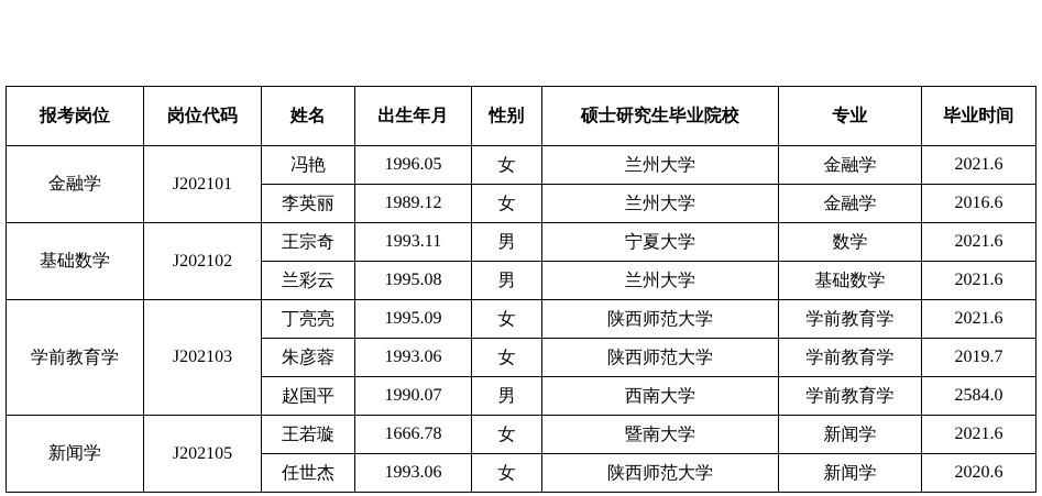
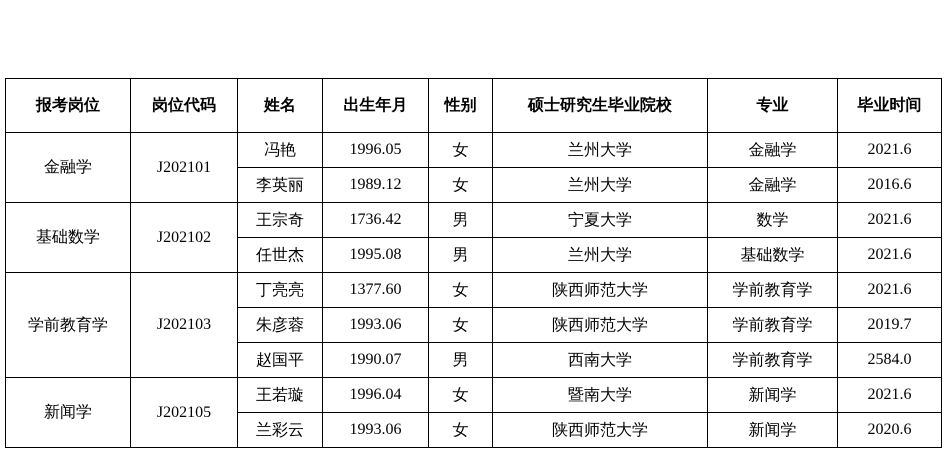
  报考岗位	岗位代码	姓名	出生年月	性别	硕士研究生毕业院校	专业	毕业时间
  金融学	J202101	冯艳	1996.05	女	兰州大学	金融学	2021.6
  李英丽	1989.12	女	兰州大学	金融学	2016.6
- 基础数学	J202102	王宗奇	1993.11	男	宁夏大学	数学	2021.6
+ 基础数学	J202102	王宗奇	1736.42	男	宁夏大学	数学	2021.6
- 兰彩云	1995.08	男	兰州大学	基础数学	2021.6
+ 任世杰	1995.08	男	兰州大学	基础数学	2021.6
- 学前教育学	J202103	丁亮亮	1995.09	女	陕西师范大学	学前教育学	2021.6
+ 学前教育学	J202103	丁亮亮	1377.60	女	陕西师范大学	学前教育学	2021.6
  朱彦蓉	1993.06	女	陕西师范大学	学前教育学	2019.7
  赵国平	1990.07	男	西南大学	学前教育学	2584.0
- 新闻学	J202105	王若璇	1666.78	女	暨南大学	新闻学	2021.6
+ 新闻学	J202105	王若璇	1996.04	女	暨南大学	新闻学	2021.6
- 任世杰	1993.06	女	陕西师范大学	新闻学	2020.6
+ 兰彩云	1993.06	女	陕西师范大学	新闻学	2020.6
